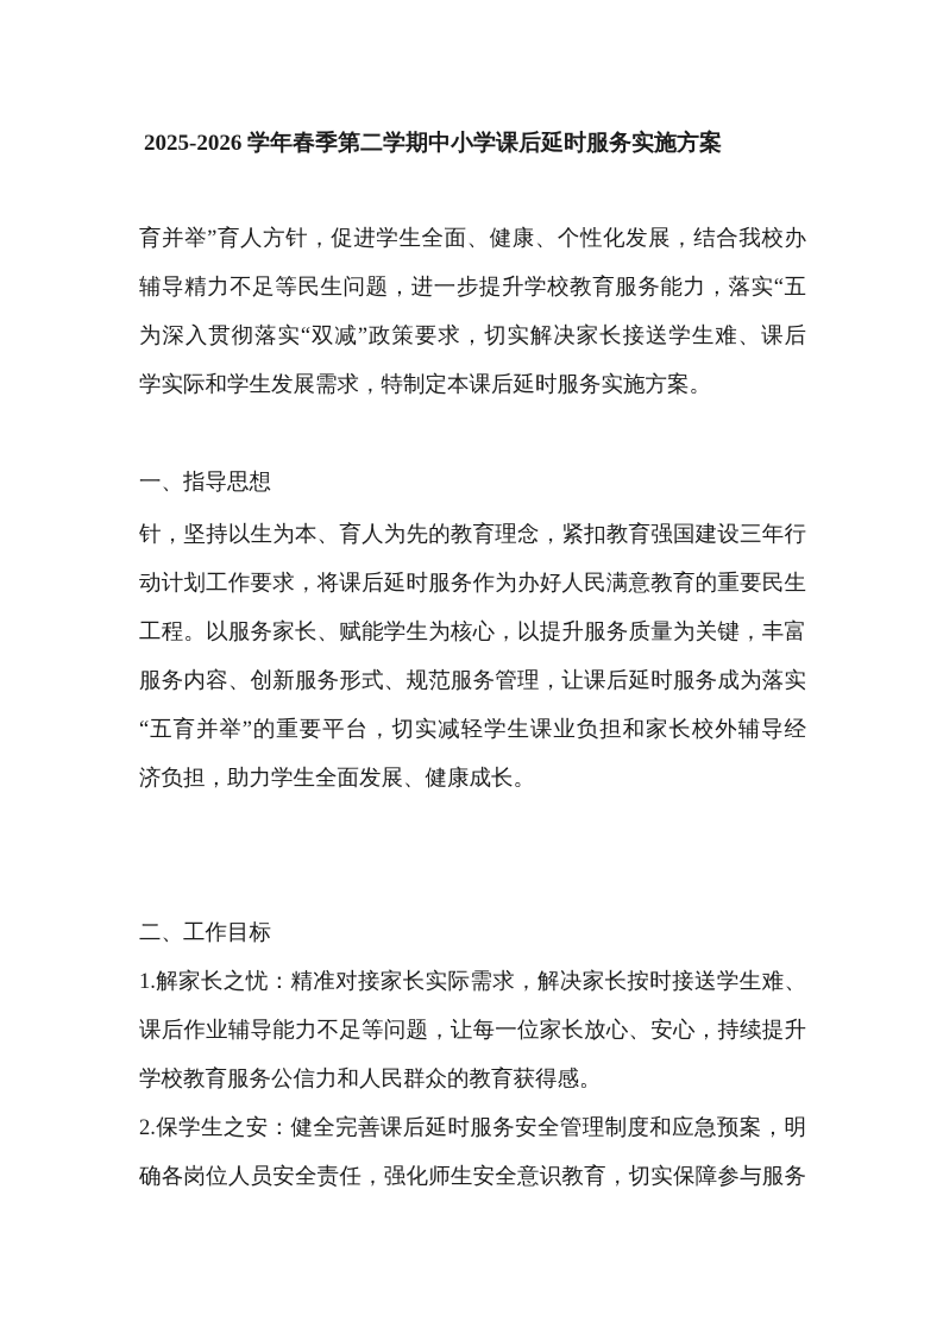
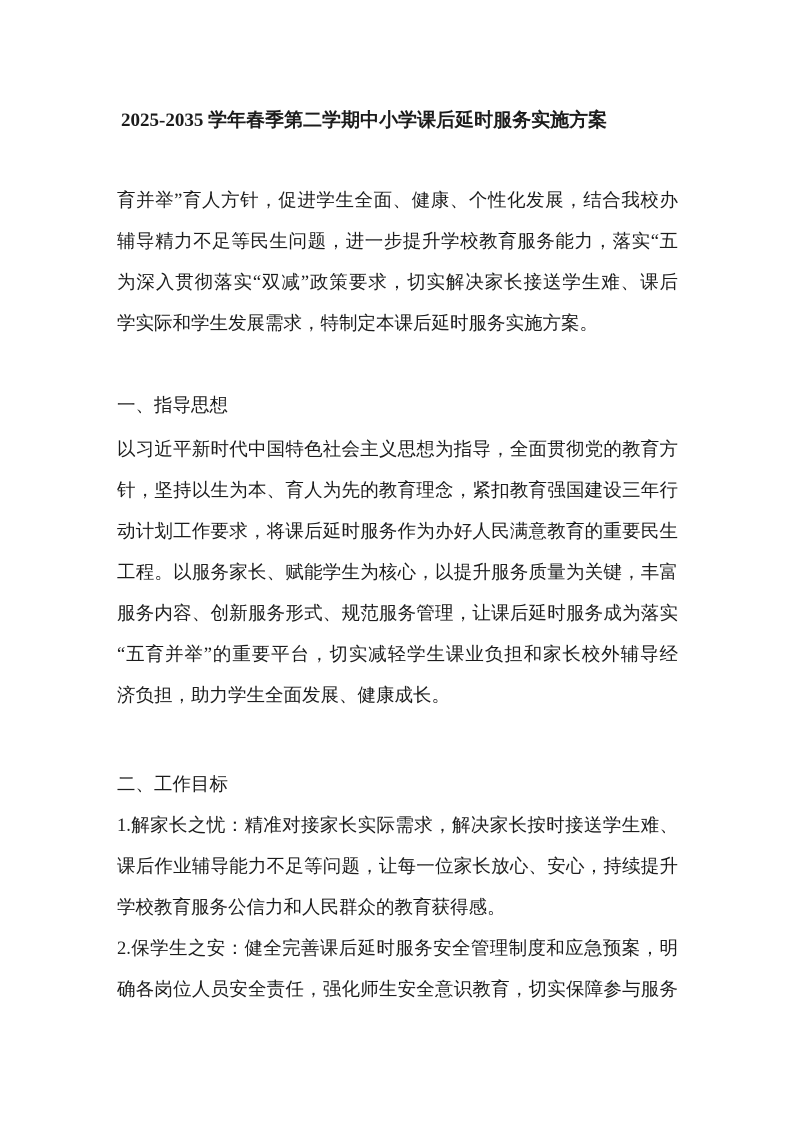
- 2025-2026 学年春季第二学期中小学课后延时服务实施方案
+ 2025-2035 学年春季第二学期中小学课后延时服务实施方案
  育并举”育人方针，促进学生全面、健康、个性化发展，结合我校办
  辅导精力不足等民生问题，进一步提升学校教育服务能力，落实“五
  为深入贯彻落实“双减”政策要求，切实解决家长接送学生难、课后
  学实际和学生发展需求，特制定本课后延时服务实施方案。
  一、指导思想
+ 以习近平新时代中国特色社会主义思想为指导，全面贯彻党的教育方
  针，坚持以生为本、育人为先的教育理念，紧扣教育强国建设三年行
  动计划工作要求，将课后延时服务作为办好人民满意教育的重要民生
  工程。以服务家长、赋能学生为核心，以提升服务质量为关键，丰富
  服务内容、创新服务形式、规范服务管理，让课后延时服务成为落实
  “五育并举”的重要平台，切实减轻学生课业负担和家长校外辅导经
  济负担，助力学生全面发展、健康成长。
  二、工作目标
  1.解家长之忧：精准对接家长实际需求，解决家长按时接送学生难、
  课后作业辅导能力不足等问题，让每一位家长放心、安心，持续提升
  学校教育服务公信力和人民群众的教育获得感。
  2.保学生之安：健全完善课后延时服务安全管理制度和应急预案，明
  确各岗位人员安全责任，强化师生安全意识教育，切实保障参与服务
